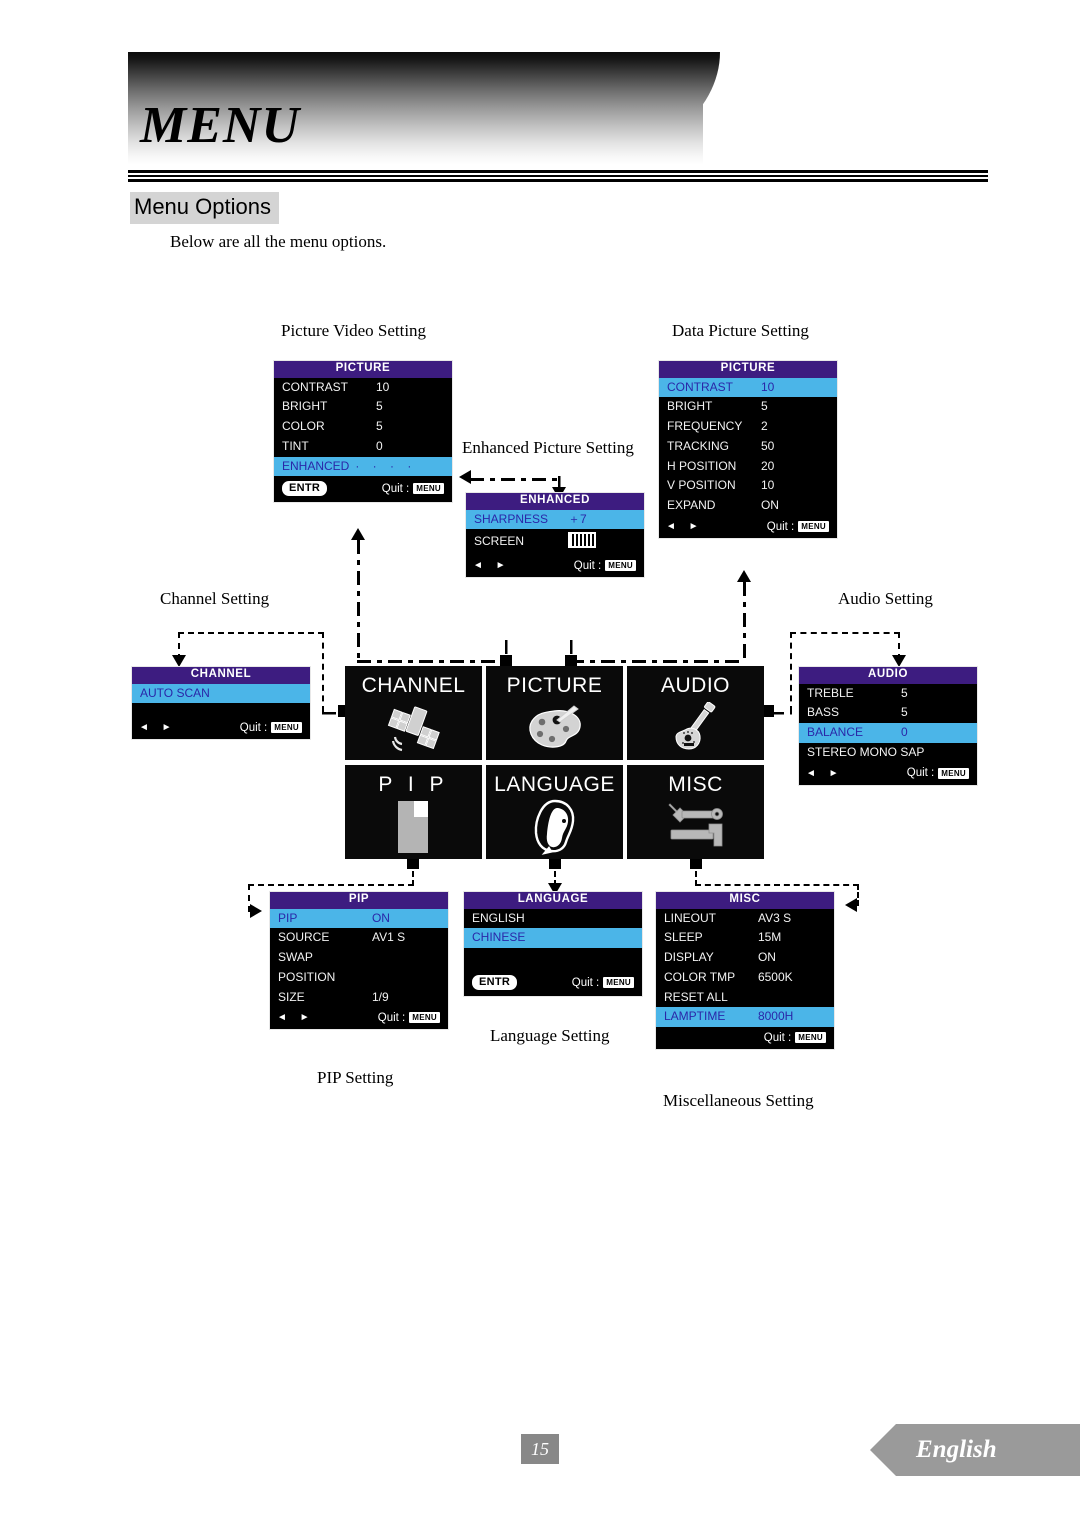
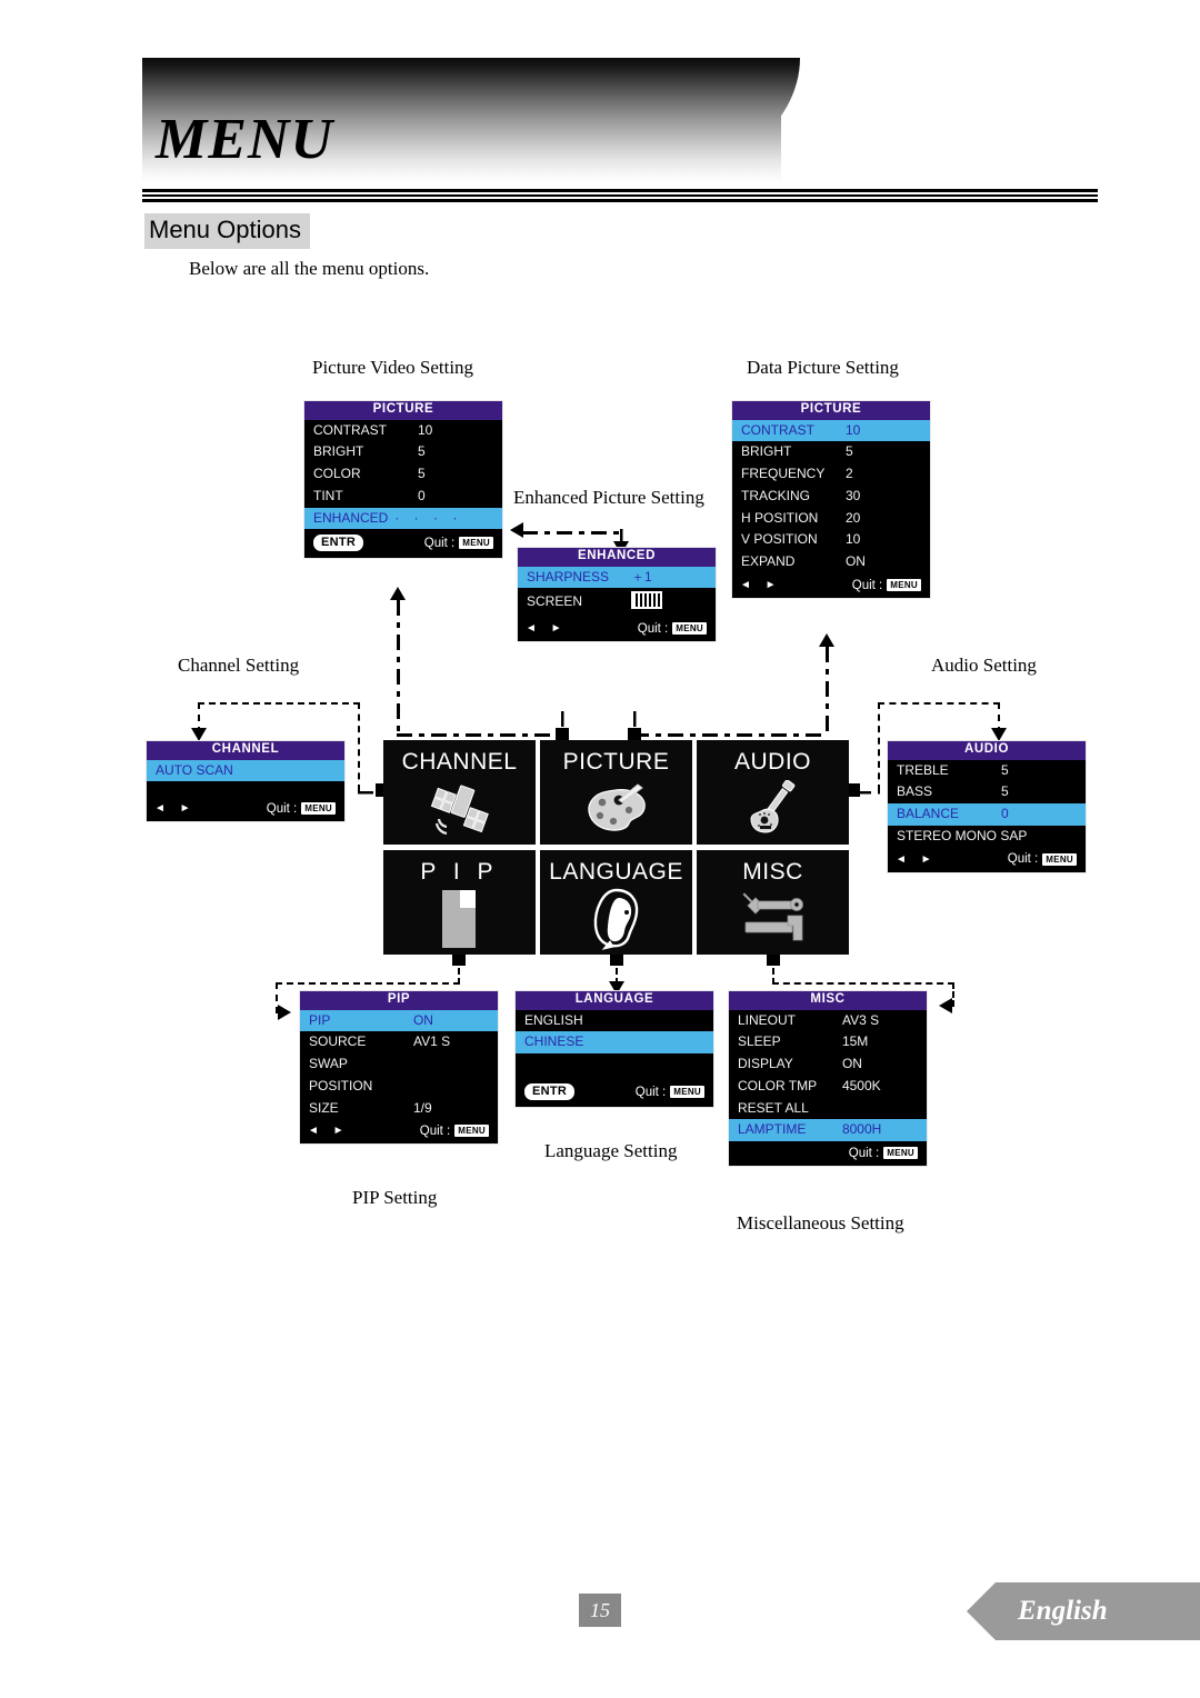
  MENU
  Menu Options
  Below are all the menu options.
  Picture Video Setting
  Data Picture Setting
  Enhanced Picture Setting
  Channel Setting
  Audio Setting
  PIP Setting
  Language Setting
  Miscellaneous Setting
  PICTURE
  CONTRAST
  10
  BRIGHT
  5
  COLOR
  5
  TINT
  0
  ENHANCED
  · · · ·
  ENTR
  Quit :
  MENU
  PICTURE
  CONTRAST
  10
  BRIGHT
  5
  FREQUENCY
  2
  TRACKING
- 50
+ 30
  H POSITION
  20
  V POSITION
  10
  EXPAND
  ON
  ◄ ►
  Quit :
  MENU
  ENHANCED
  SHARPNESS
- ＋7
+ ＋1
  SCREEN
  ◄ ►
  Quit :
  MENU
  CHANNEL
  AUTO SCAN
  ◄ ►
  Quit :
  MENU
  AUDIO
  TREBLE
  5
  BASS
  5
  BALANCE
  0
  STEREO MONO SAP
  ◄ ►
  Quit :
  MENU
  CHANNEL
  PICTURE
  AUDIO
  P I P
  LANGUAGE
  MISC
  PIP
  PIP
  ON
  SOURCE
  AV1 S
  SWAP
  POSITION
  SIZE
  1/9
  ◄ ►
  Quit :
  MENU
  LANGUAGE
  ENGLISH
  CHINESE
  ENTR
  Quit :
  MENU
  MISC
  LINEOUT
  AV3 S
  SLEEP
  15M
  DISPLAY
  ON
  COLOR TMP
- 6500K
+ 4500K
  RESET ALL
  LAMPTIME
  8000H
  Quit :
  MENU
  15
  English
